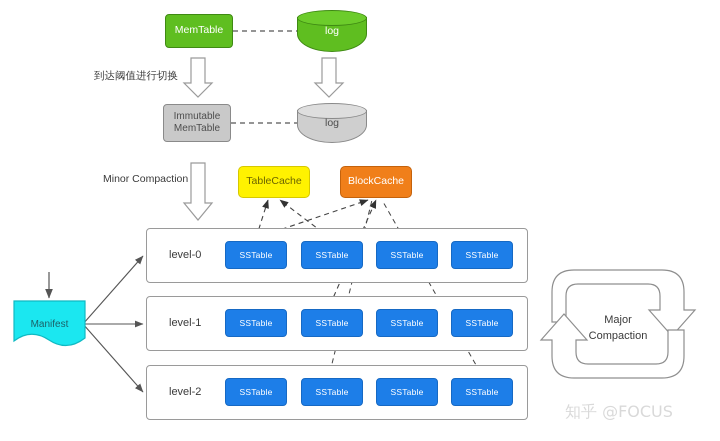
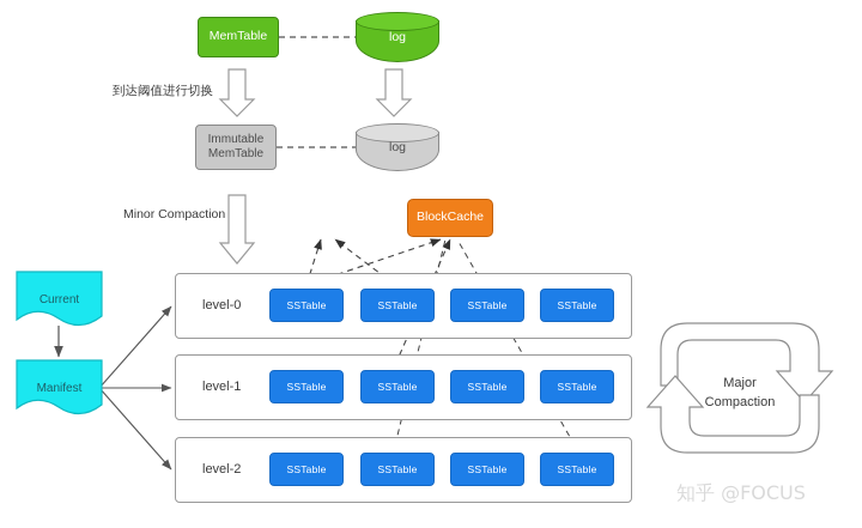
  MemTable
  log
  到达阈值进行切换
  Immutable
  MemTable
  log
  Minor Compaction
- TableCache
  BlockCache
+ Current
  Manifest
  level-0
  SSTable
  SSTable
  SSTable
  SSTable
  level-1
  SSTable
  SSTable
  SSTable
  SSTable
  level-2
  SSTable
  SSTable
  SSTable
  SSTable
  Major
  Compaction
  知乎 @FOCUS
